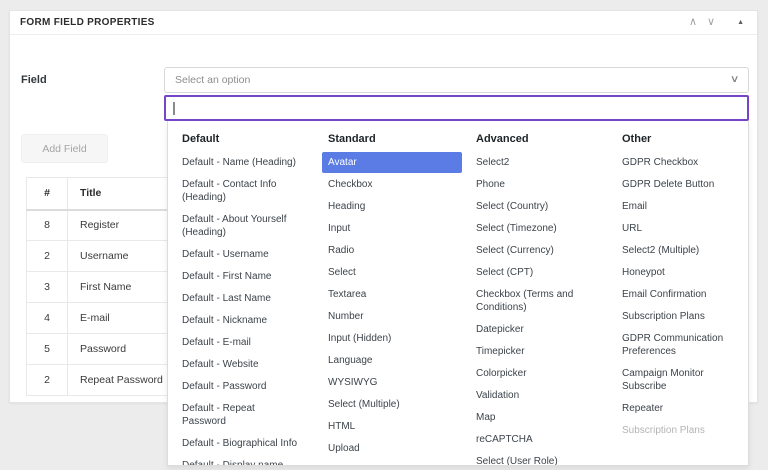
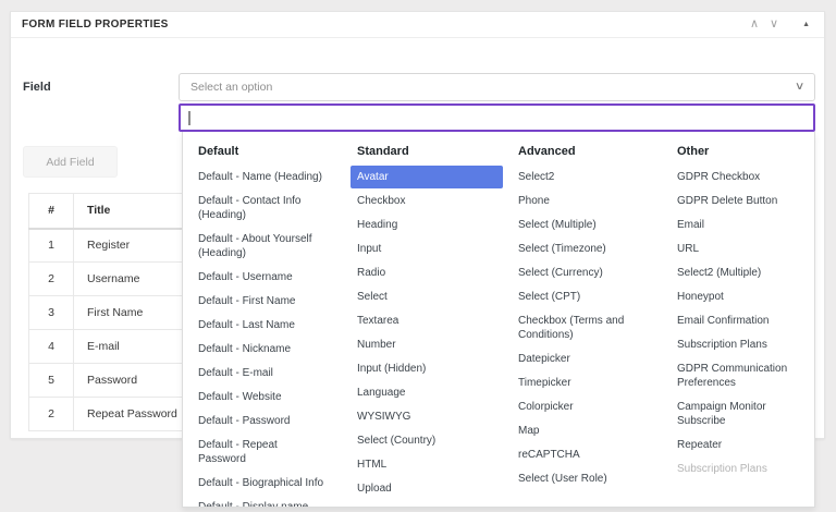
  FORM FIELD PROPERTIES
  ∧
  ∨
  Field
  Select an option
  ∨
  Default
  Default - Name (Heading)
  Default - Contact Info (Heading)
  Default - About Yourself (Heading)
  Default - Username
  Default - First Name
  Default - Last Name
  Default - Nickname
  Default - E-mail
  Default - Website
  Default - Password
  Default - Repeat Password
  Default - Biographical Info
  Standard
  Avatar
  Checkbox
  Heading
  Input
  Radio
  Select
  Textarea
  Number
  Input (Hidden)
  Language
  WYSIWYG
- Select (Multiple)
+ Select (Country)
  HTML
  Upload
  Advanced
  Select2
  Phone
- Select (Country)
+ Select (Multiple)
  Select (Timezone)
  Select (Currency)
  Select (CPT)
  Checkbox (Terms and Conditions)
  Datepicker
  Timepicker
  Colorpicker
- Validation
  Map
  reCAPTCHA
  Select (User Role)
  Other
  GDPR Checkbox
  GDPR Delete Button
  Email
  URL
  Select2 (Multiple)
  Honeypot
  Email Confirmation
  Subscription Plans
  GDPR Communication Preferences
  Campaign Monitor Subscribe
  Repeater
  Subscription Plans
  Add Field
  #	Title
- 8	Register
+ 1	Register
  2	Username
  3	First Name
  4	E-mail
  5	Password
  2	Repeat Password
